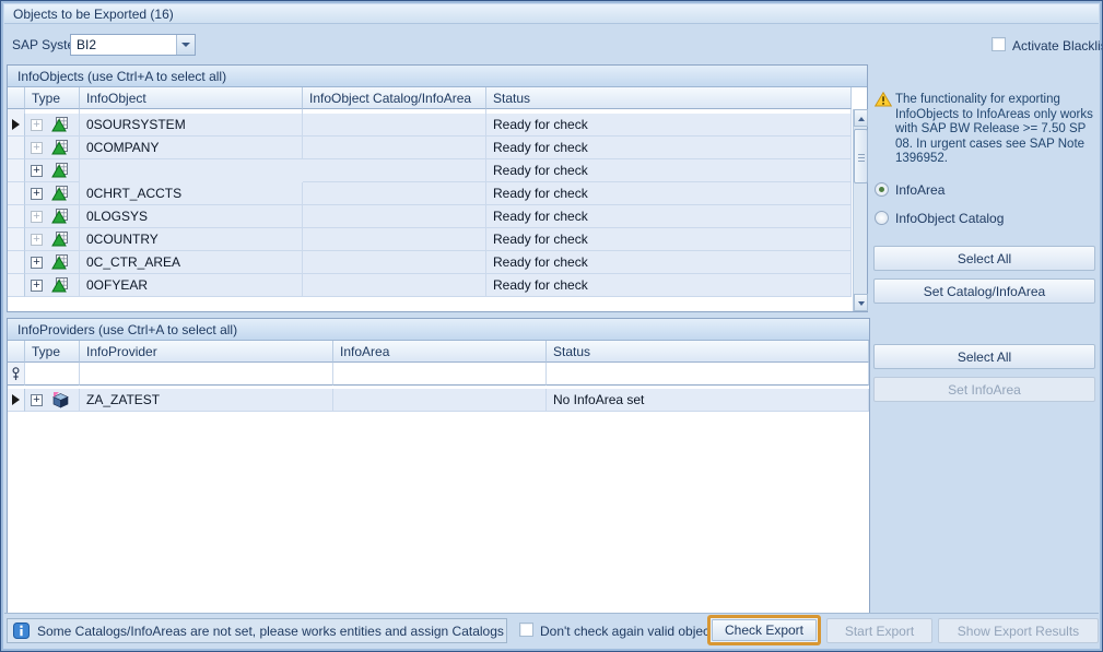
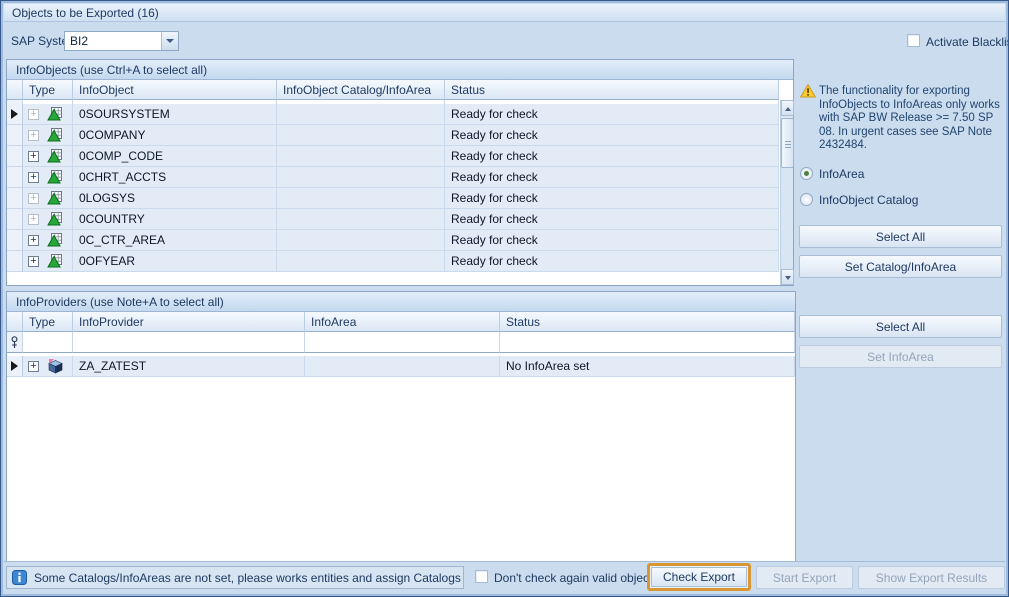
  Objects to be Exported (16)
  SAP Syst
  BI2
  Activate Blackli
  InfoObjects (use Ctrl+A to select all)
  Type
  InfoObject
  InfoObject Catalog/InfoArea
  Status
  +
  0SOURSYSTEM
  Ready for check
  +
  0COMPANY
  Ready for check
  +
+ 0COMP_CODE
  Ready for check
  +
  0CHRT_ACCTS
  Ready for check
  +
  0LOGSYS
  Ready for check
  +
  0COUNTRY
  Ready for check
  +
  0C_CTR_AREA
  Ready for check
  +
  0OFYEAR
  Ready for check
- The functionality for exporting InfoObjects to InfoAreas only works with SAP BW Release >= 7.50 SP 08. In urgent cases see SAP Note 1396952.
+ The functionality for exporting InfoObjects to InfoAreas only works with SAP BW Release >= 7.50 SP 08. In urgent cases see SAP Note 2432484.
  InfoArea
  InfoObject Catalog
  Select All
  Set Catalog/InfoArea
- InfoProviders (use Ctrl+A to select all)
+ InfoProviders (use Note+A to select all)
  Type
  InfoProvider
  InfoArea
  Status
  +
  ZA_ZATEST
  No InfoArea set
  Select All
  Set InfoArea
  Some Catalogs/InfoAreas are not set, please works entities and assign Catalogs
  Don't check again valid obje
  Check Export
  Start Export
  Show Export Results
